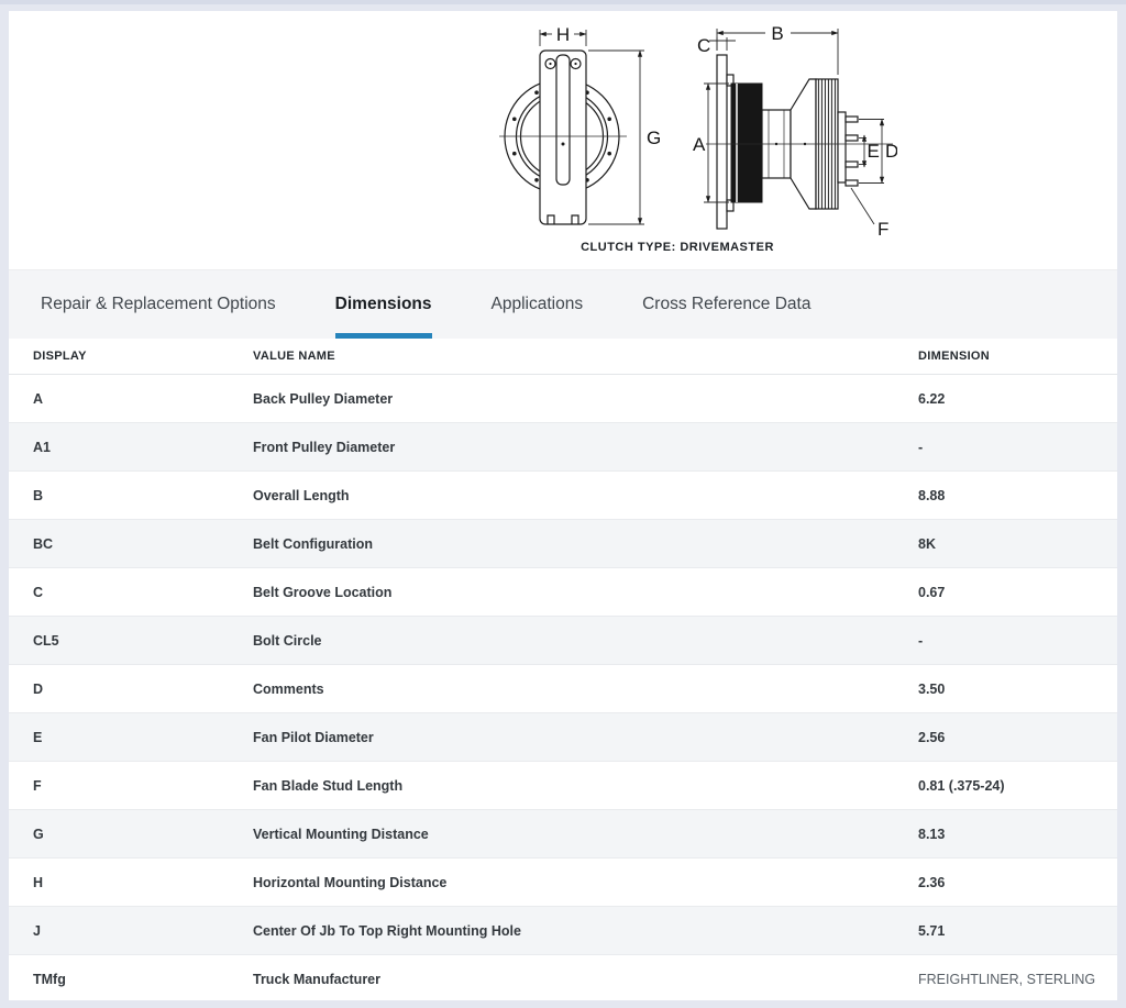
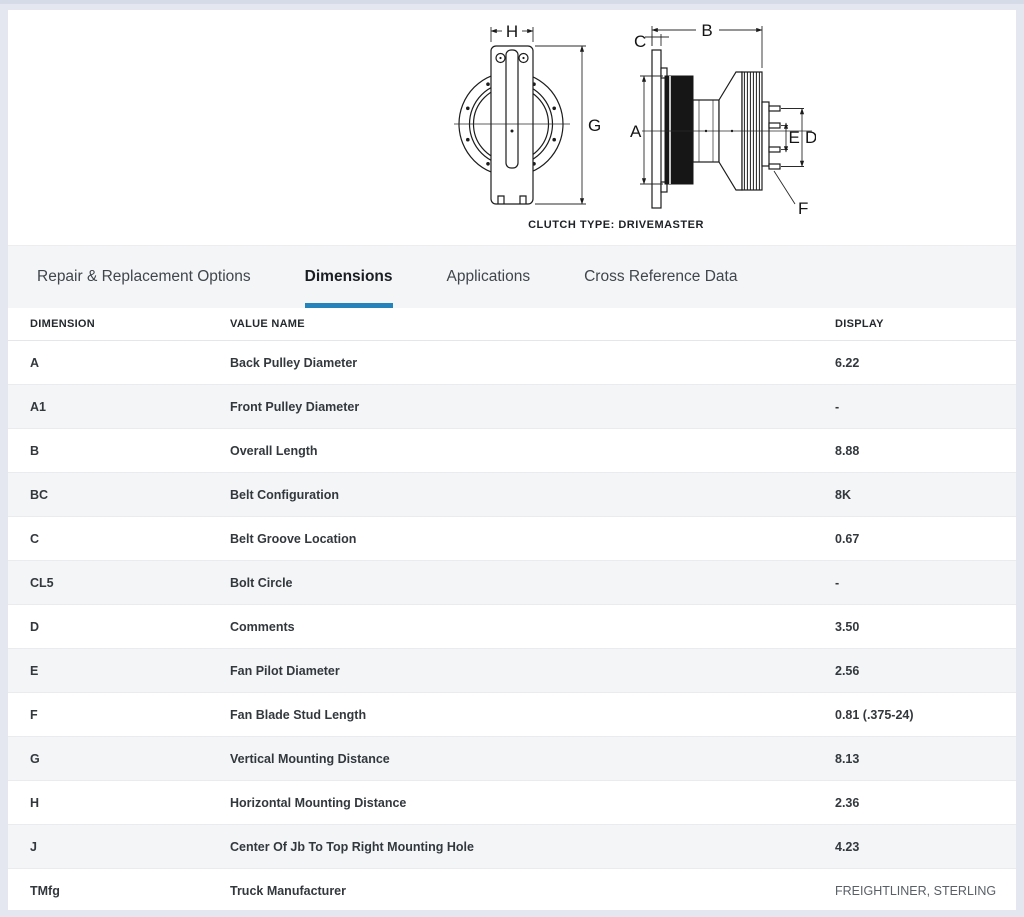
  H
  G
  B
  C
  A
  E
  D
  F
  CLUTCH TYPE: DRIVEMASTER
  Repair & Replacement Options
  Dimensions
  Applications
  Cross Reference Data
- DISPLAY
+ DIMENSION
  VALUE NAME
- DIMENSION
+ DISPLAY
  A
  Back Pulley Diameter
  6.22
  A1
  Front Pulley Diameter
  -
  B
  Overall Length
  8.88
  BC
  Belt Configuration
  8K
  C
  Belt Groove Location
  0.67
  CL5
  Bolt Circle
  -
  D
  Comments
  3.50
  E
  Fan Pilot Diameter
  2.56
  F
  Fan Blade Stud Length
  0.81 (.375-24)
  G
  Vertical Mounting Distance
  8.13
  H
  Horizontal Mounting Distance
  2.36
  J
  Center Of Jb To Top Right Mounting Hole
- 5.71
+ 4.23
  TMfg
  Truck Manufacturer
  FREIGHTLINER, STERLING
